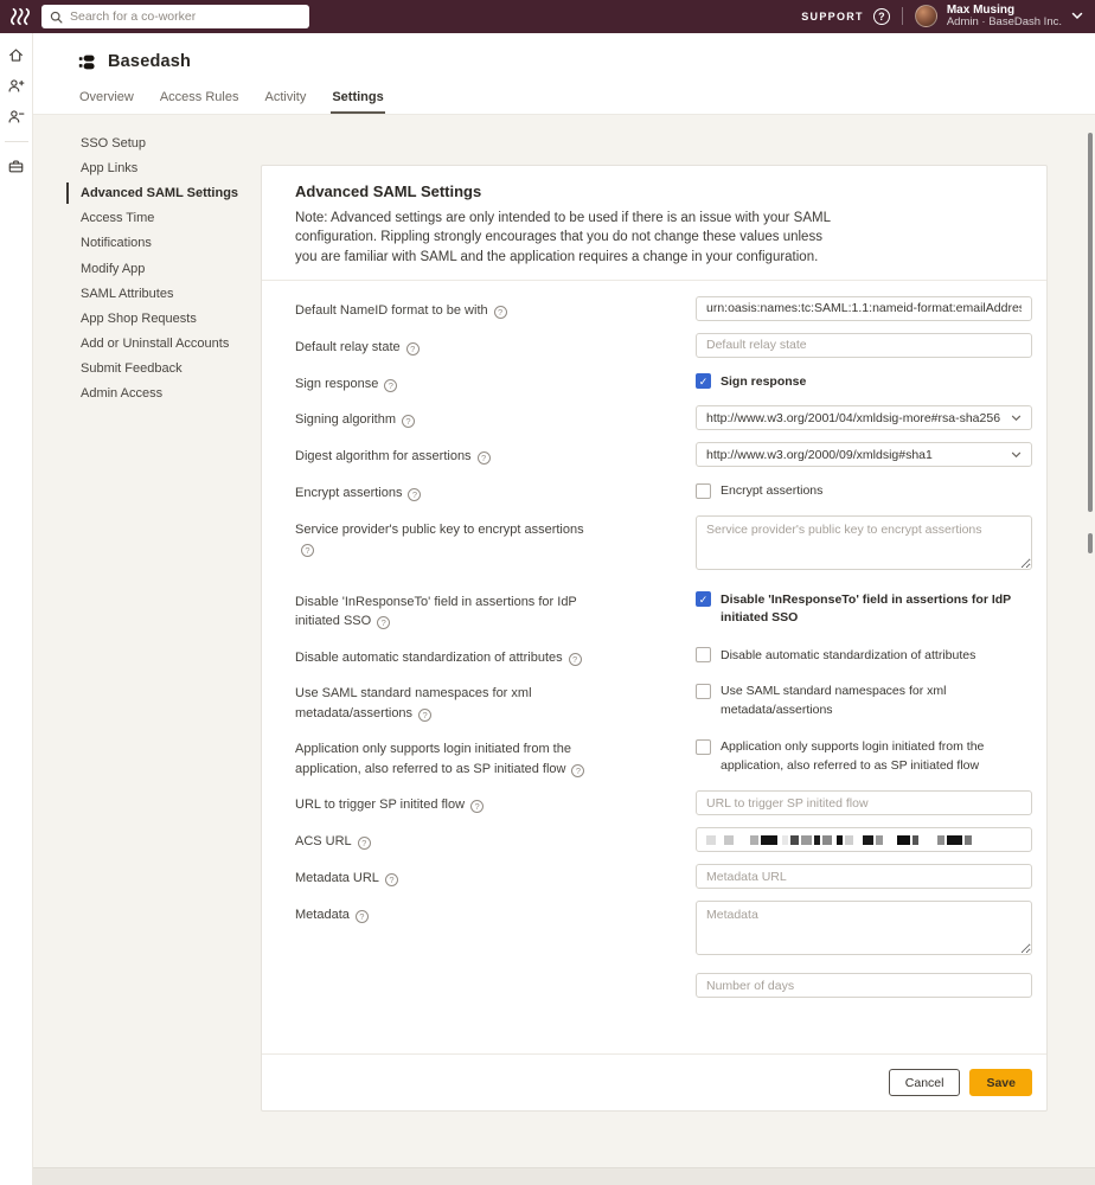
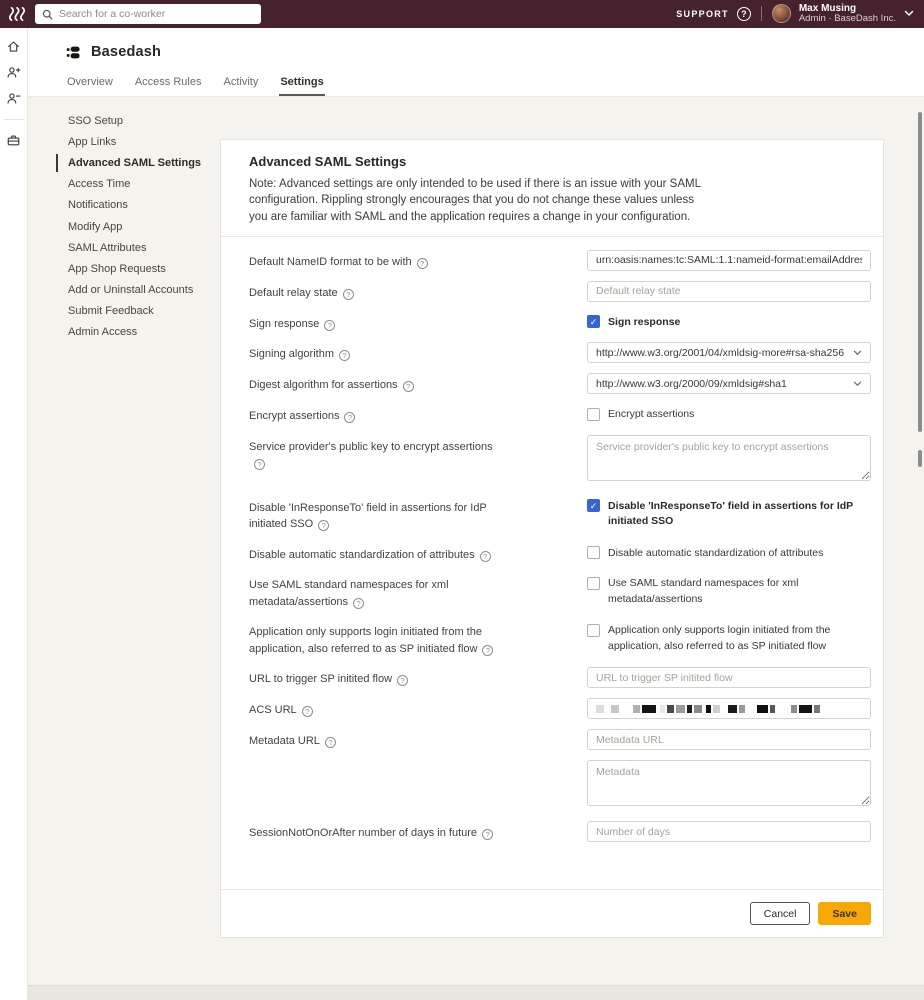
  Search for a co-worker
  SUPPORT
  ?
  Max Musing
  Admin · BaseDash Inc.
  Basedash
  Overview
  Access Rules
  Activity
  Settings
  SSO Setup
  App Links
  Advanced SAML Settings
  Access Time
  Notifications
  Modify App
  SAML Attributes
  App Shop Requests
  Add or Uninstall Accounts
  Submit Feedback
  Admin Access
  Advanced SAML Settings
  Note: Advanced settings are only intended to be used if there is an issue with your SAML configuration. Rippling strongly encourages that you do not change these values unless you are familiar with SAML and the application requires a change in your configuration.
  Default NameID format to be with ?
  urn:oasis:names:tc:SAML:1.1:nameid-format:emailAddre
  Default relay state ?
  Default relay state
  Sign response ?
  ✓
  Sign response
  Signing algorithm ?
  http://www.w3.org/2001/04/xmldsig-more#rsa-sha256
  Digest algorithm for assertions ?
  http://www.w3.org/2000/09/xmldsig#sha1
  Encrypt assertions ?
  Encrypt assertions
  Service provider's public key to encrypt assertions?
  Service provider's public key to encrypt assertions
  Disable 'InResponseTo' field in assertions for IdP initiated SSO ?
  ✓
  Disable 'InResponseTo' field in assertions for IdP initiated SSO
  Disable automatic standardization of attributes ?
  Disable automatic standardization of attributes
  Use SAML standard namespaces for xml metadata/assertions ?
  Use SAML standard namespaces for xml metadata/assertions
  Application only supports login initiated from the application, also referred to as SP initiated flow ?
  Application only supports login initiated from the application, also referred to as SP initiated flow
  URL to trigger SP initited flow ?
  URL to trigger SP initited flow
  ACS URL ?
  Metadata URL ?
  Metadata URL
- Metadata ?
  Metadata
+ SessionNotOnOrAfter number of days in future ?
  Number of days
  Cancel
  Save
